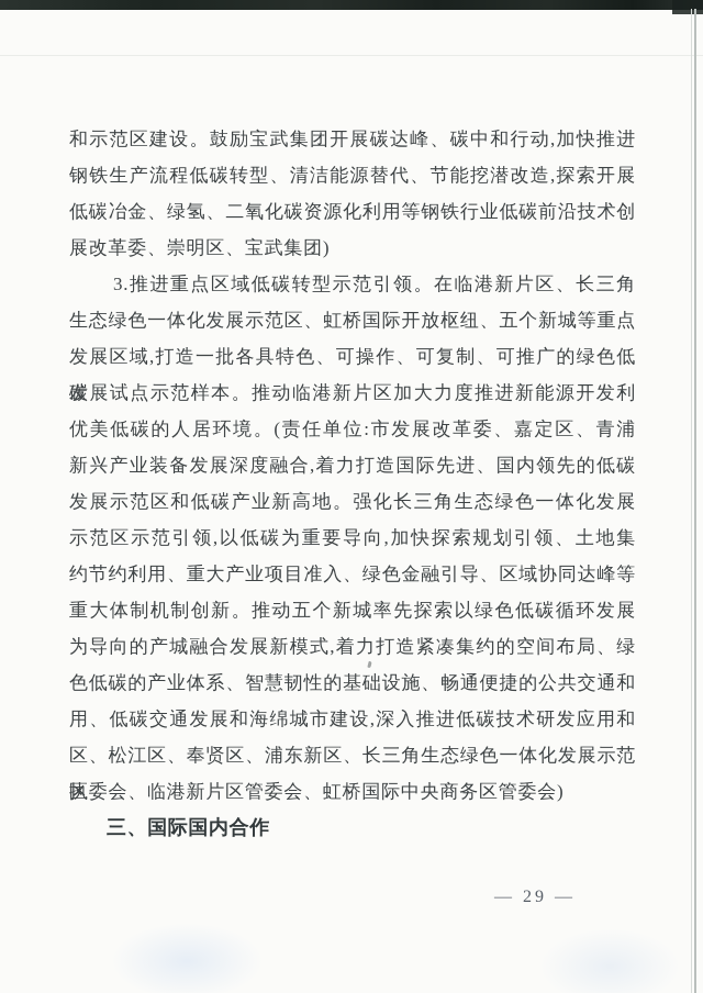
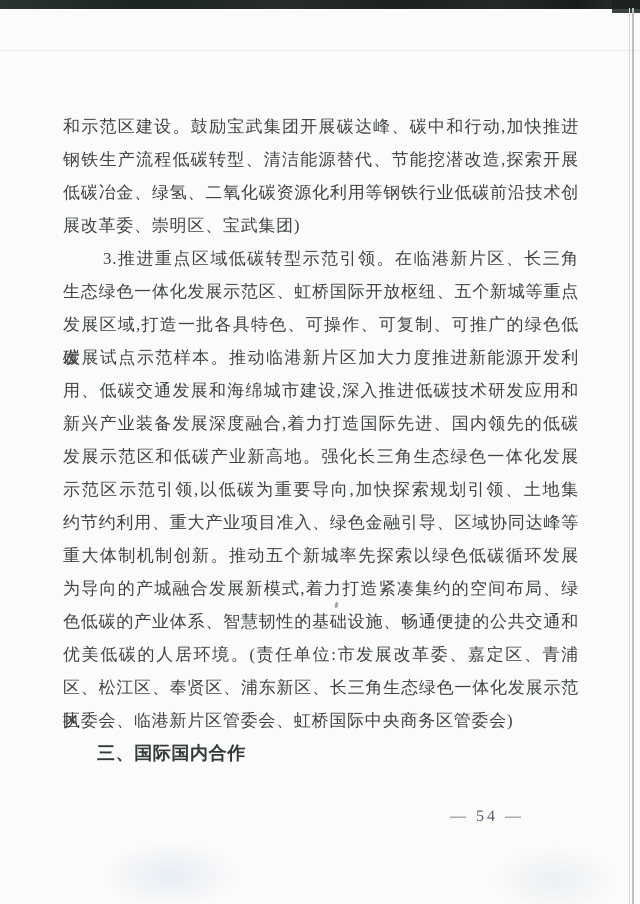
  和示范区建设。鼓励宝武集团开展碳达峰、碳中和行动,加快推进
  钢铁生产流程低碳转型、清洁能源替代、节能挖潜改造,探索开展
  低碳冶金、绿氢、二氧化碳资源化利用等钢铁行业低碳前沿技术创
  展改革委、崇明区、宝武集团)
  3.推进重点区域低碳转型示范引领。在临港新片区、长三角
  生态绿色一体化发展示范区、虹桥国际开放枢纽、五个新城等重点
  发展区域,打造一批各具特色、可操作、可复制、可推广的绿色低碳
  发展试点示范样本。推动临港新片区加大力度推进新能源开发利
- 优美低碳的人居环境。(责任单位:市发展改革委、嘉定区、青浦
+ 用、低碳交通发展和海绵城市建设,深入推进低碳技术研发应用和
  新兴产业装备发展深度融合,着力打造国际先进、国内领先的低碳
  发展示范区和低碳产业新高地。强化长三角生态绿色一体化发展
  示范区示范引领,以低碳为重要导向,加快探索规划引领、土地集
  约节约利用、重大产业项目准入、绿色金融引导、区域协同达峰等
  重大体制机制创新。推动五个新城率先探索以绿色低碳循环发展
  为导向的产城融合发展新模式,着力打造紧凑集约的空间布局、绿
  色低碳的产业体系、智慧韧性的基础设施、畅通便捷的公共交通和
- 用、低碳交通发展和海绵城市建设,深入推进低碳技术研发应用和
+ 优美低碳的人居环境。(责任单位:市发展改革委、嘉定区、青浦
  区、松江区、奉贤区、浦东新区、长三角生态绿色一体化发展示范区
  执委会、临港新片区管委会、虹桥国际中央商务区管委会)
  三、国际国内合作
- — 29 —
+ — 54 —
